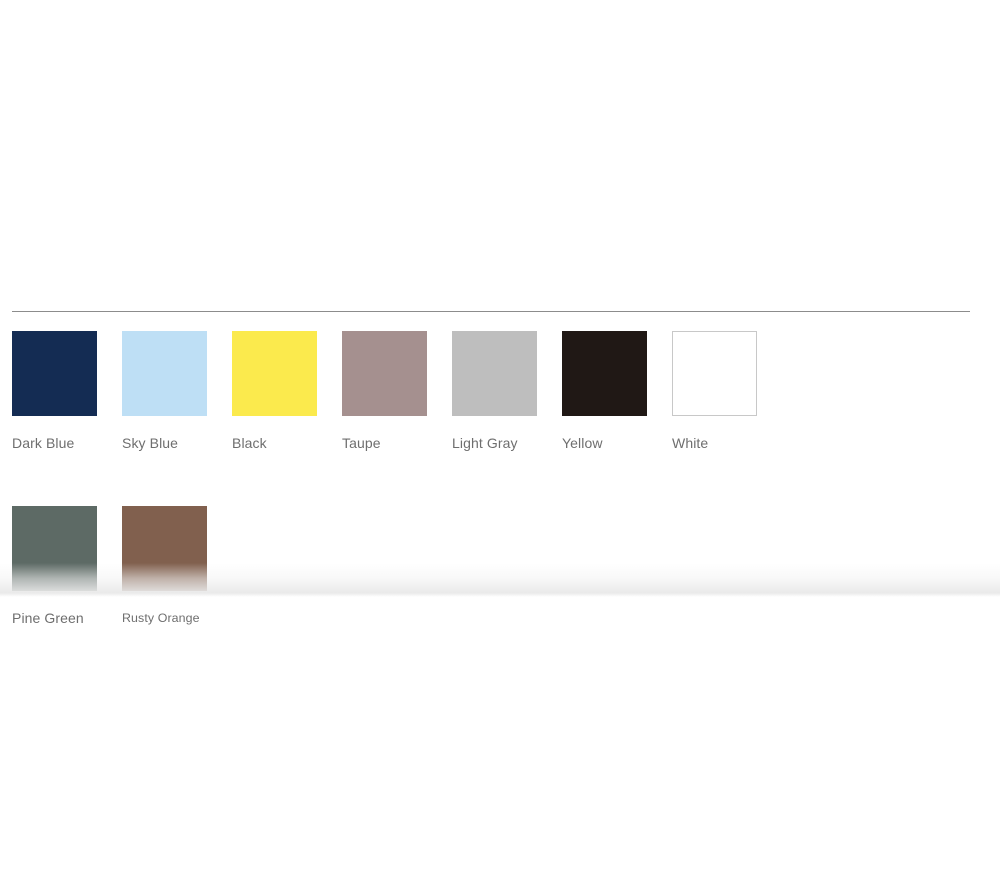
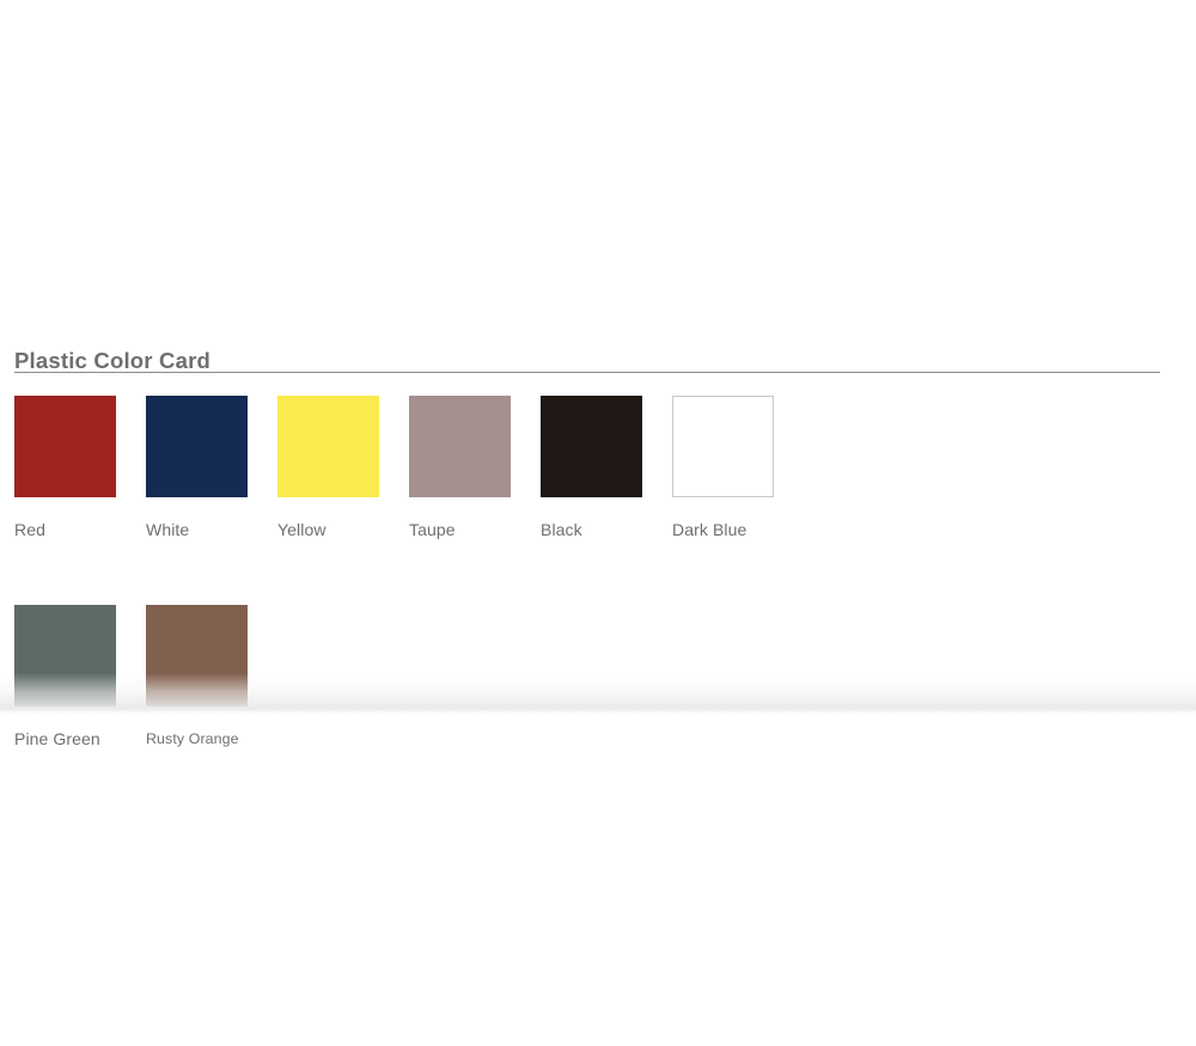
+ Plastic Color Card
+ Red
- Dark Blue
+ White
- Sky Blue
- Black
+ Yellow
  Taupe
- Light Gray
- Yellow
+ Black
- White
+ Dark Blue
  Pine Green
  Rusty Orange
